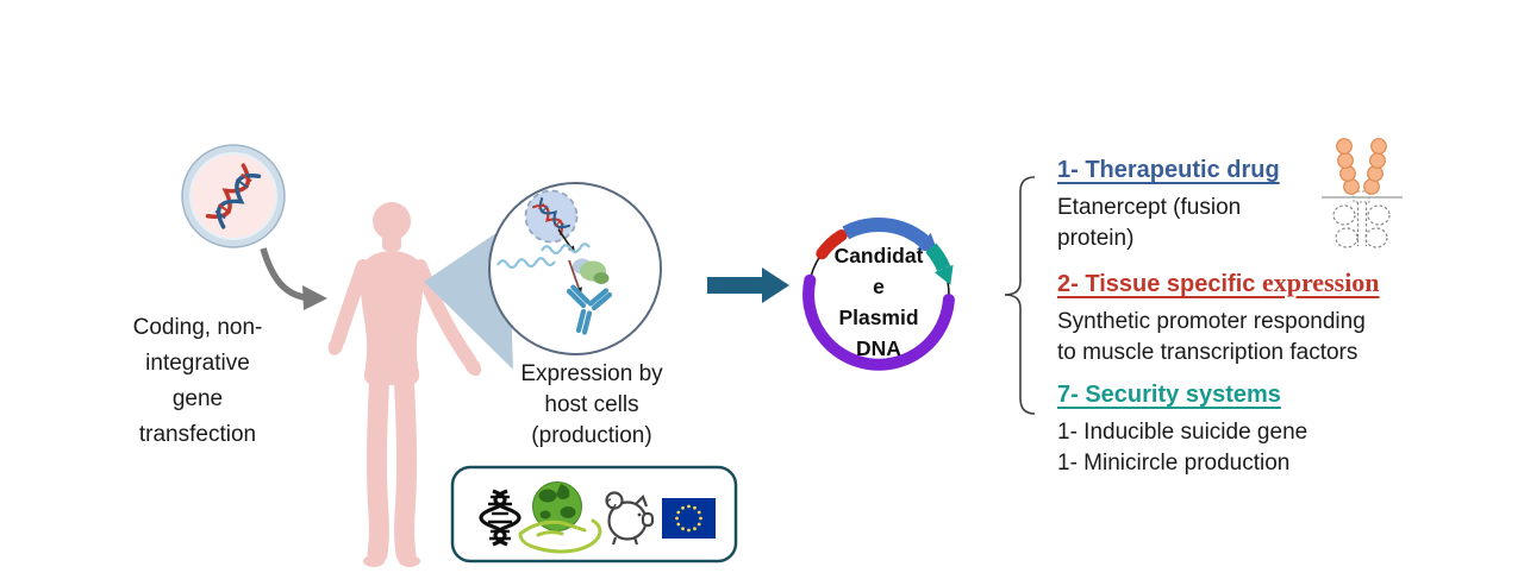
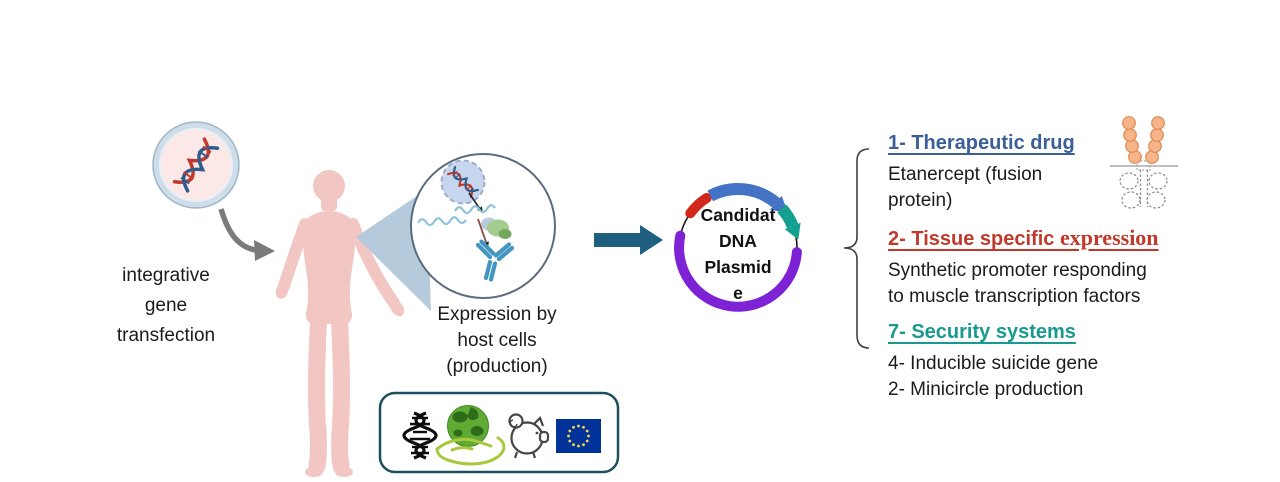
- Coding, non-
  integrative
  gene
  transfection
  Expression by
  host cells
  (production)
  Candidat
- e
+ DNA
  Plasmid
- DNA
+ e
  1- Therapeutic drug
  Etanercept (fusion
  protein)
  2- Tissue specific expression
  Synthetic promoter responding
  to muscle transcription factors
  7- Security systems
- 1- Inducible suicide gene
+ 4- Inducible suicide gene
- 1- Minicircle production
+ 2- Minicircle production
